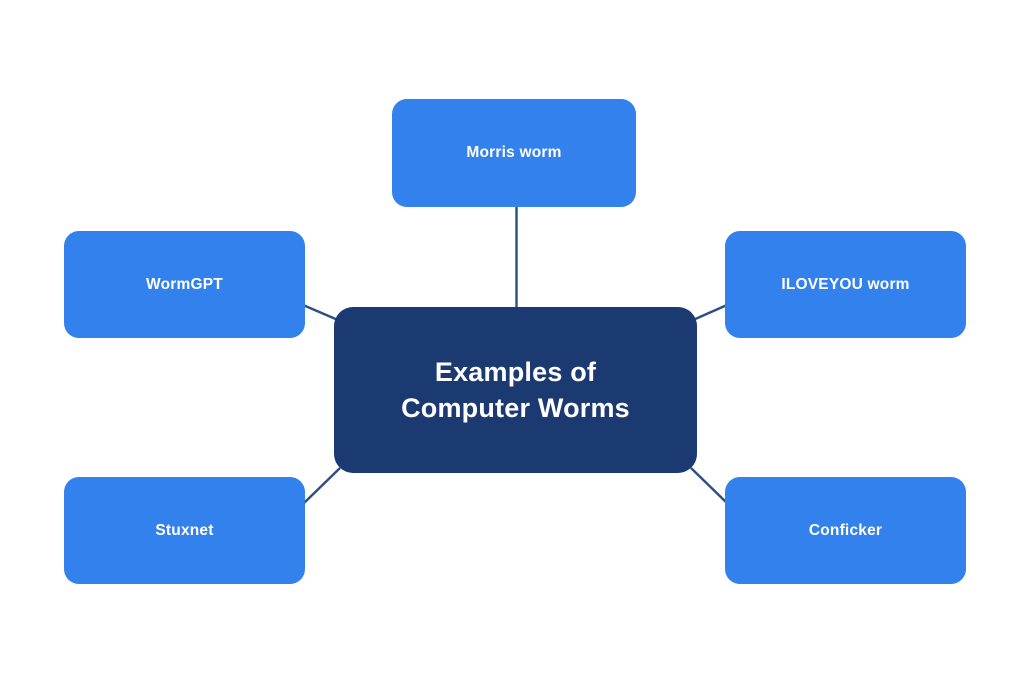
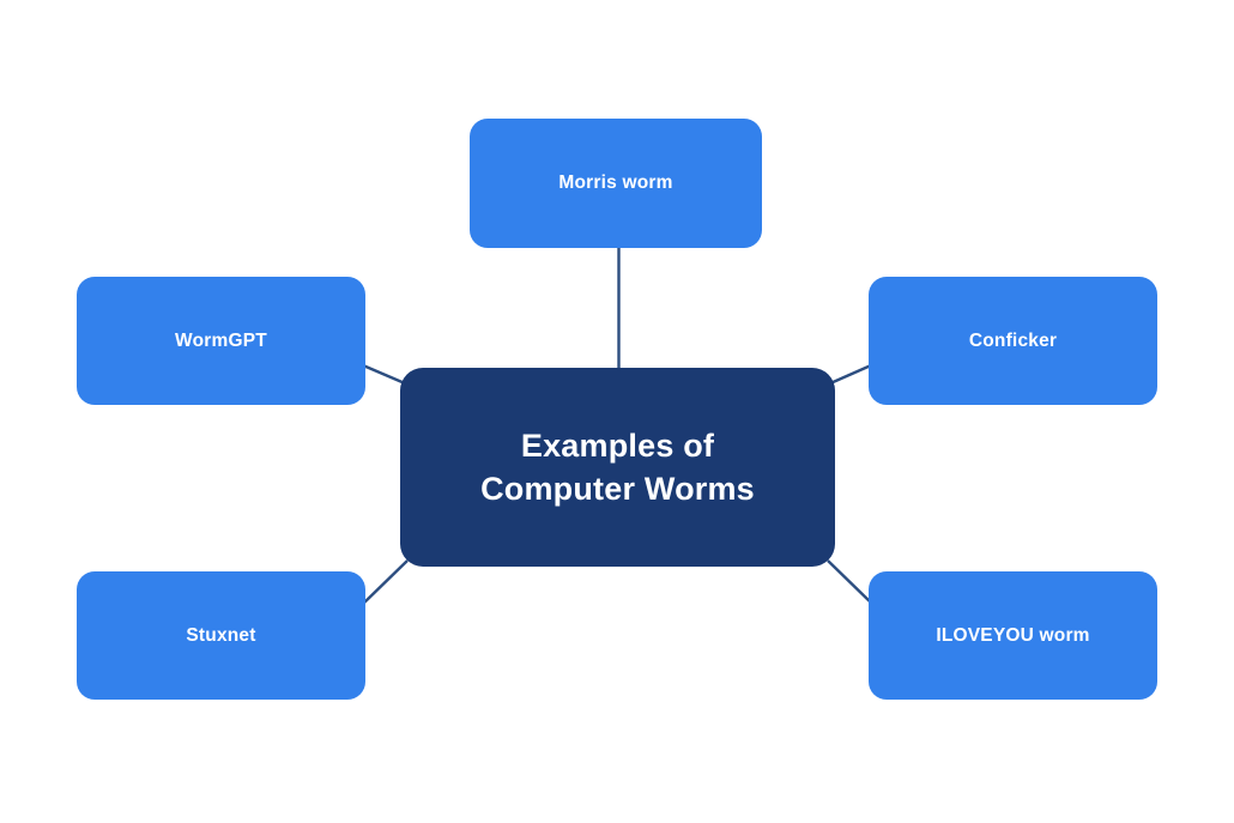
  Morris worm
  WormGPT
- ILOVEYOU worm
+ Conficker
  Stuxnet
- Conficker
+ ILOVEYOU worm
  Examples of
  Computer Worms
